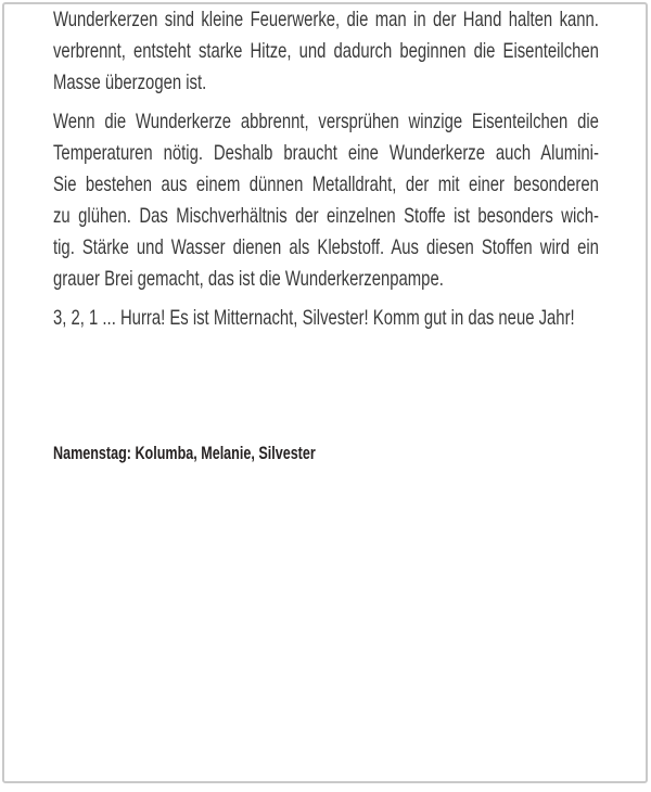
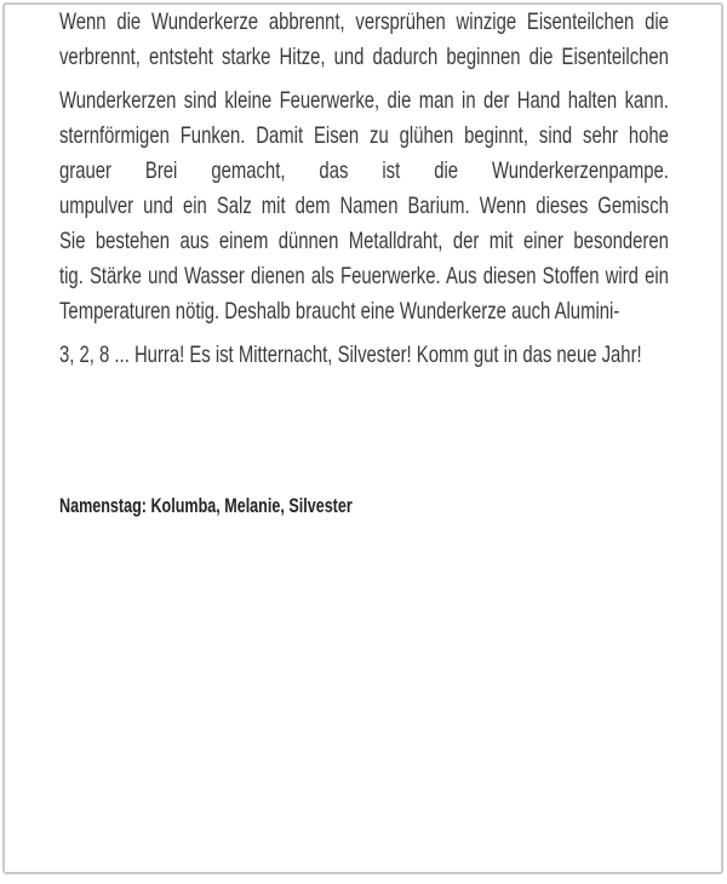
- Wunderkerzen sind kleine Feuerwerke, die man in der Hand halten kann.
+ Wenn die Wunderkerze abbrennt, versprühen winzige Eisenteilchen die
  verbrennt, entsteht starke Hitze, und dadurch beginnen die Eisenteilchen
- Masse überzogen ist.
- Wenn die Wunderkerze abbrennt, versprühen winzige Eisenteilchen die
+ Wunderkerzen sind kleine Feuerwerke, die man in der Hand halten kann.
+ sternförmigen Funken. Damit Eisen zu glühen beginnt, sind sehr hohe
- Temperaturen nötig. Deshalb braucht eine Wunderkerze auch Alumini-
+ grauer Brei gemacht, das ist die Wunderkerzenpampe.
+ umpulver und ein Salz mit dem Namen Barium. Wenn dieses Gemisch
  Sie bestehen aus einem dünnen Metalldraht, der mit einer besonderen
- zu glühen. Das Mischverhältnis der einzelnen Stoffe ist besonders wich-
- tig. Stärke und Wasser dienen als Klebstoff. Aus diesen Stoffen wird ein
+ tig. Stärke und Wasser dienen als Feuerwerke. Aus diesen Stoffen wird ein
- grauer Brei gemacht, das ist die Wunderkerzenpampe.
+ Temperaturen nötig. Deshalb braucht eine Wunderkerze auch Alumini-
- 3, 2, 1 ... Hurra! Es ist Mitternacht, Silvester! Komm gut in das neue Jahr!
+ 3, 2, 8 ... Hurra! Es ist Mitternacht, Silvester! Komm gut in das neue Jahr!
  Namenstag: Kolumba, Melanie, Silvester
